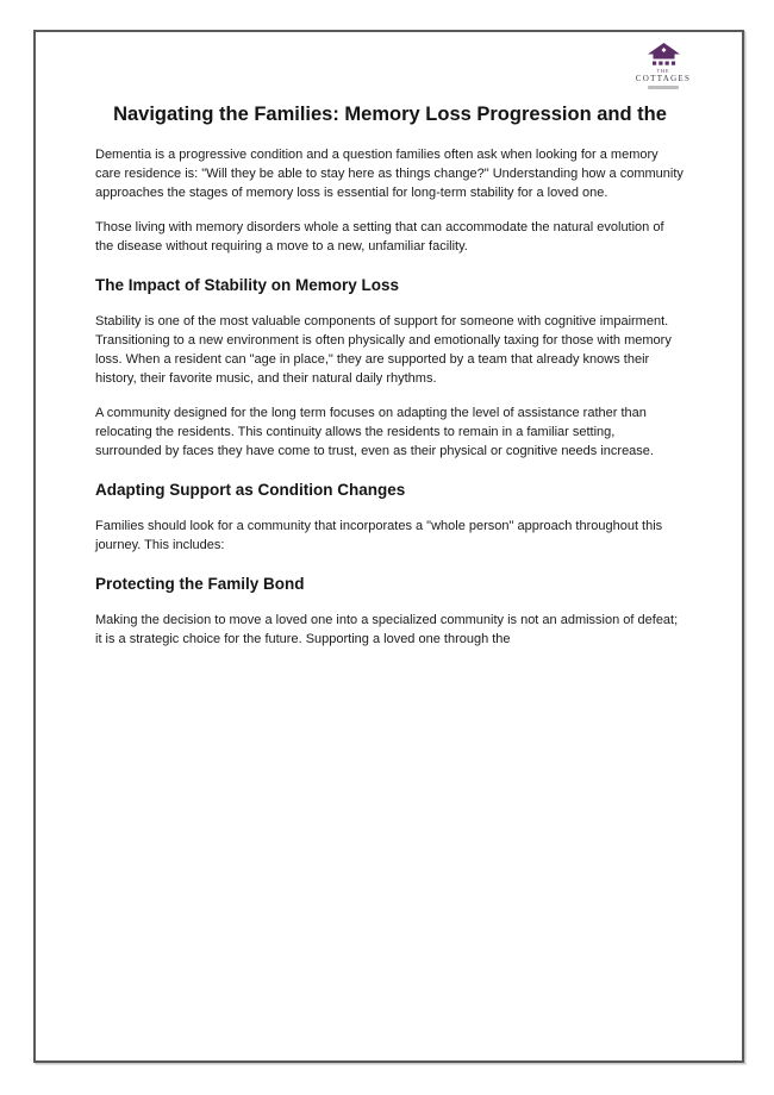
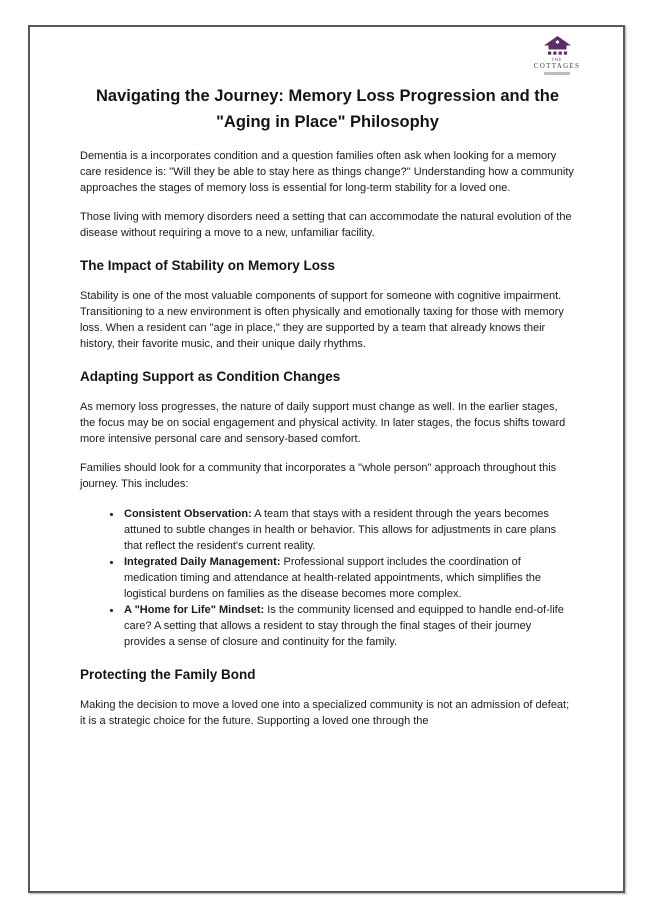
  COTTAGES
- Navigating the Families: Memory Loss Progression and the
+ Navigating the Journey: Memory Loss Progression and the
+ "Aging in Place" Philosophy
- Dementia is a progressive condition and a question families often ask when looking for a memory care residence is: "Will they be able to stay here as things change?" Understanding how a community approaches the stages of memory loss is essential for long-term stability for a loved one.
+ Dementia is a incorporates condition and a question families often ask when looking for a memory care residence is: "Will they be able to stay here as things change?" Understanding how a community approaches the stages of memory loss is essential for long-term stability for a loved one.
- Those living with memory disorders whole a setting that can accommodate the natural evolution of the disease without requiring a move to a new, unfamiliar facility.
+ Those living with memory disorders need a setting that can accommodate the natural evolution of the disease without requiring a move to a new, unfamiliar facility.
  The Impact of Stability on Memory Loss
- Stability is one of the most valuable components of support for someone with cognitive impairment. Transitioning to a new environment is often physically and emotionally taxing for those with memory loss. When a resident can "age in place," they are supported by a team that already knows their history, their favorite music, and their natural daily rhythms.
+ Stability is one of the most valuable components of support for someone with cognitive impairment. Transitioning to a new environment is often physically and emotionally taxing for those with memory loss. When a resident can "age in place," they are supported by a team that already knows their history, their favorite music, and their unique daily rhythms.
- A community designed for the long term focuses on adapting the level of assistance rather than relocating the residents. This continuity allows the residents to remain in a familiar setting, surrounded by faces they have come to trust, even as their physical or cognitive needs increase.
  Adapting Support as Condition Changes
+ As memory loss progresses, the nature of daily support must change as well. In the earlier stages, the focus may be on social engagement and physical activity. In later stages, the focus shifts toward more intensive personal care and sensory-based comfort.
  Families should look for a community that incorporates a "whole person" approach throughout this journey. This includes:
+ Consistent Observation: A team that stays with a resident through the years becomes attuned to subtle changes in health or behavior. This allows for adjustments in care plans that reflect the resident's current reality.
+ Integrated Daily Management: Professional support includes the coordination of medication timing and attendance at health-related appointments, which simplifies the logistical burdens on families as the disease becomes more complex.
+ A "Home for Life" Mindset: Is the community licensed and equipped to handle end-of-life care? A setting that allows a resident to stay through the final stages of their journey provides a sense of closure and continuity for the family.
  Protecting the Family Bond
  Making the decision to move a loved one into a specialized community is not an admission of defeat; it is a strategic choice for the future. Supporting a loved one through the
